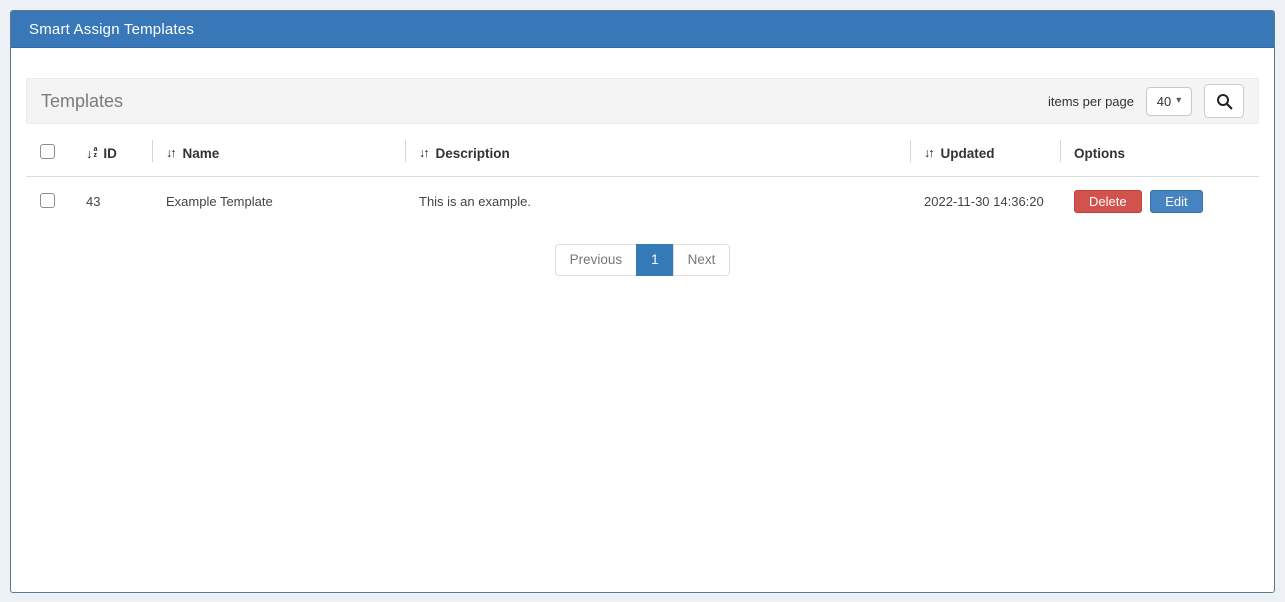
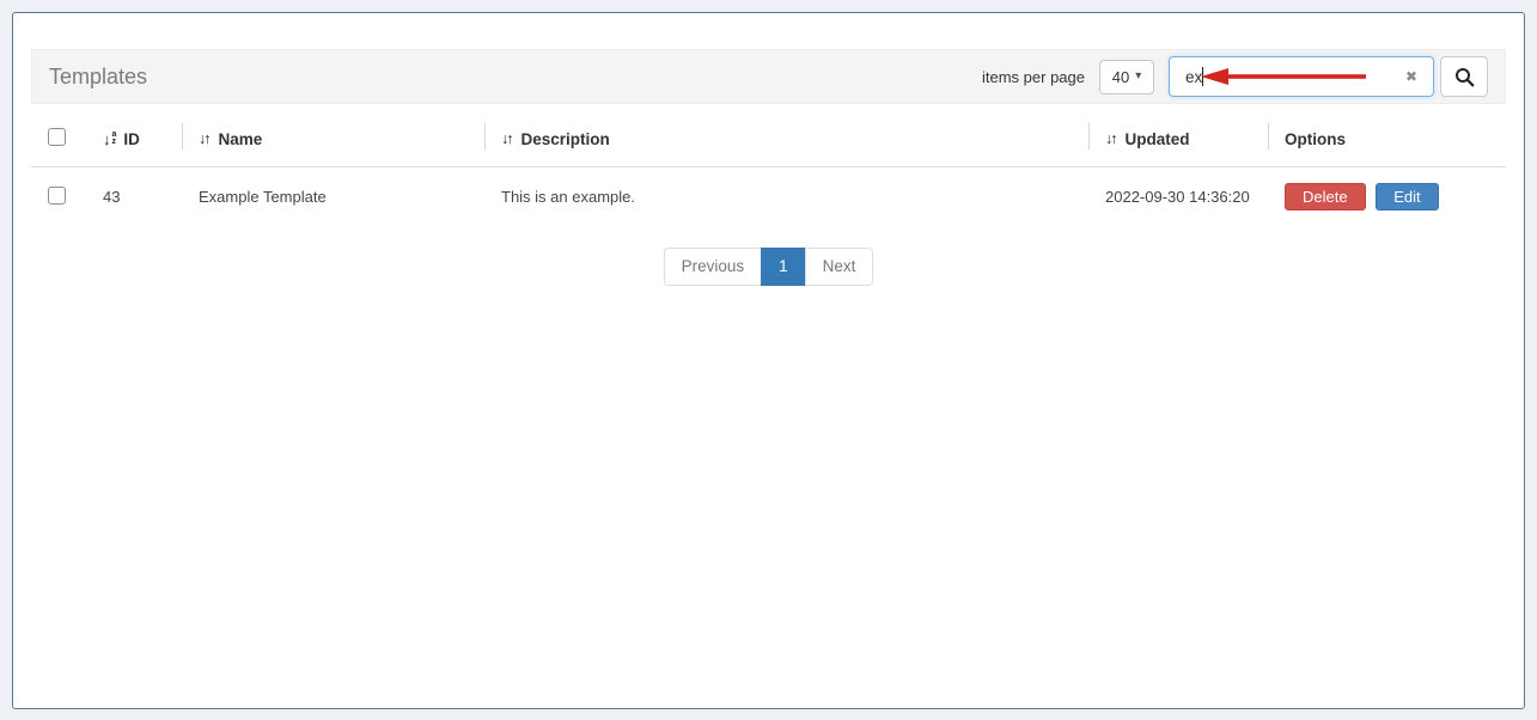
- Smart Assign Templates
  Templates
  items per page
  40
  ▾
+ ex
+ ✖
  	↓ ID	↓↑ Name	↓↑ Description	↓↑ Updated	Options
- 	43	Example Template	This is an example.	2022-11-30 14:36:20	Delete Edit
+ 	43	Example Template	This is an example.	2022-09-30 14:36:20	Delete Edit
  Previous
  1
  Next
